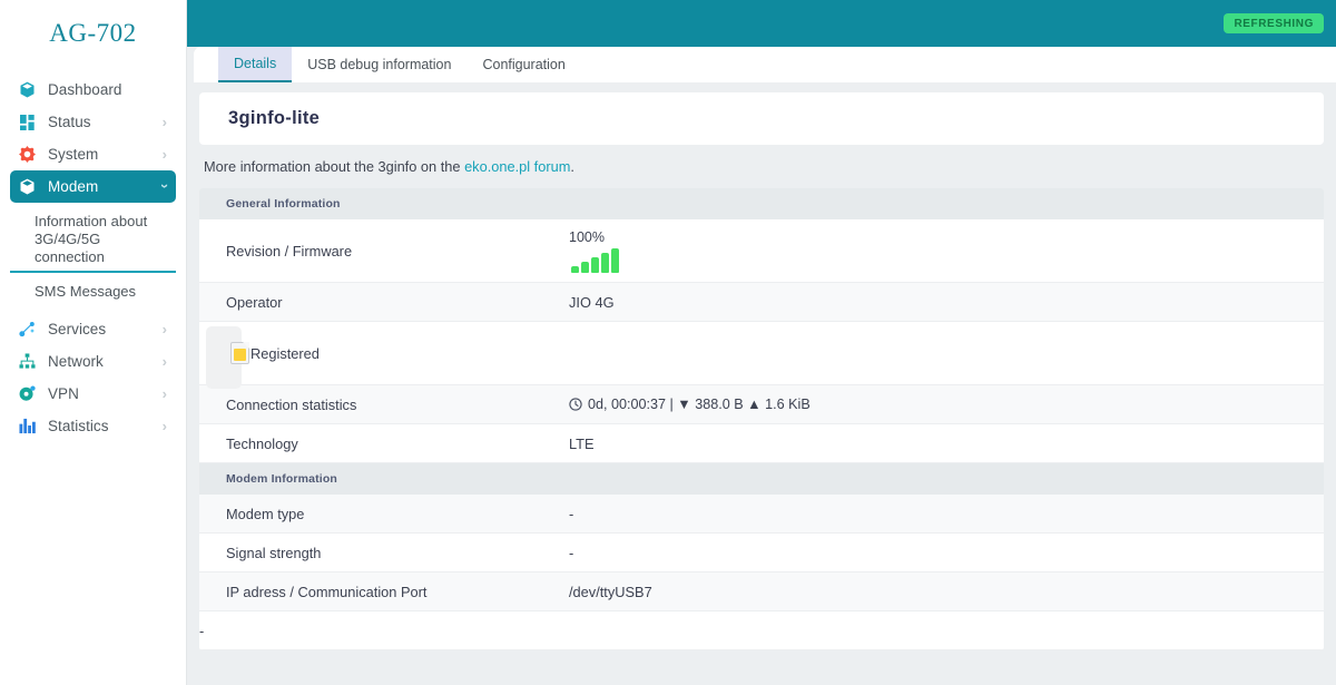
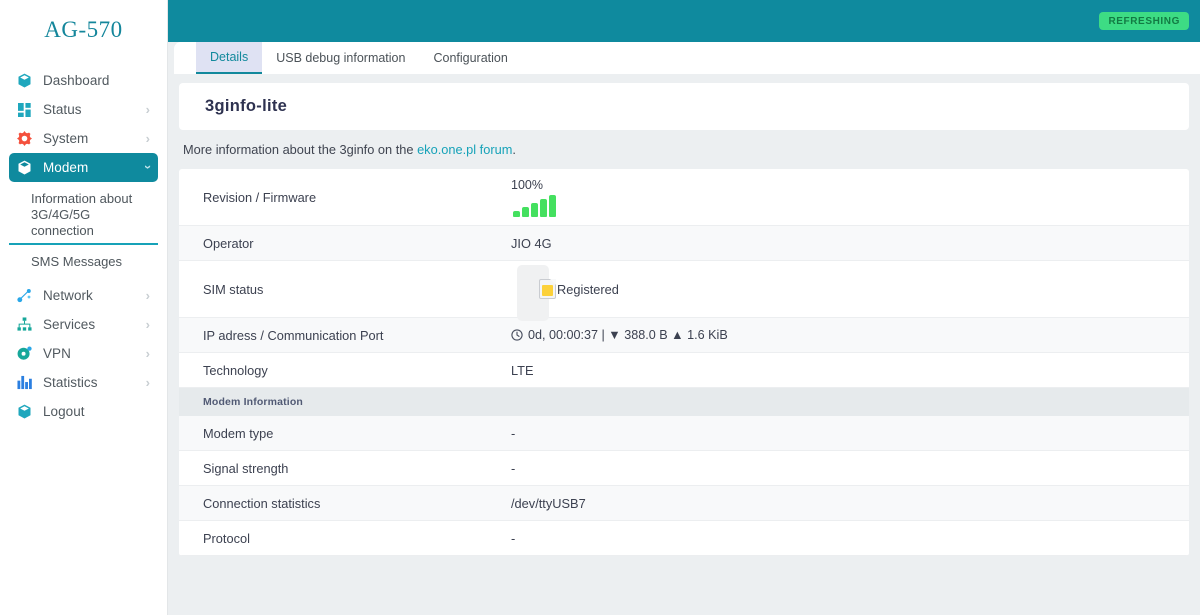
- AG-702
+ AG-570
  Dashboard
  Status
  ›
  System
  ›
  Modem
  Information about 3G/4G/5G connection
  SMS Messages
- Services
+ Network
  ›
- Network
+ Services
  ›
  VPN
  ›
  Statistics
  ›
+ Logout
  REFRESHING
  Details
  USB debug information
  Configuration
  3ginfo-lite
  More information about the 3ginfo on the eko.one.pl forum.
- General Information
  Revision / Firmware
  100%
  Operator
  JIO 4G
+ SIM status
  Registered
- Connection statistics
+ IP adress / Communication Port
  0d, 00:00:37 | ▼ 388.0 B ▲ 1.6 KiB
  Technology
  LTE
  Modem Information
  Modem type
  -
  Signal strength
  -
- IP adress / Communication Port
+ Connection statistics
  /dev/ttyUSB7
+ Protocol
  -
